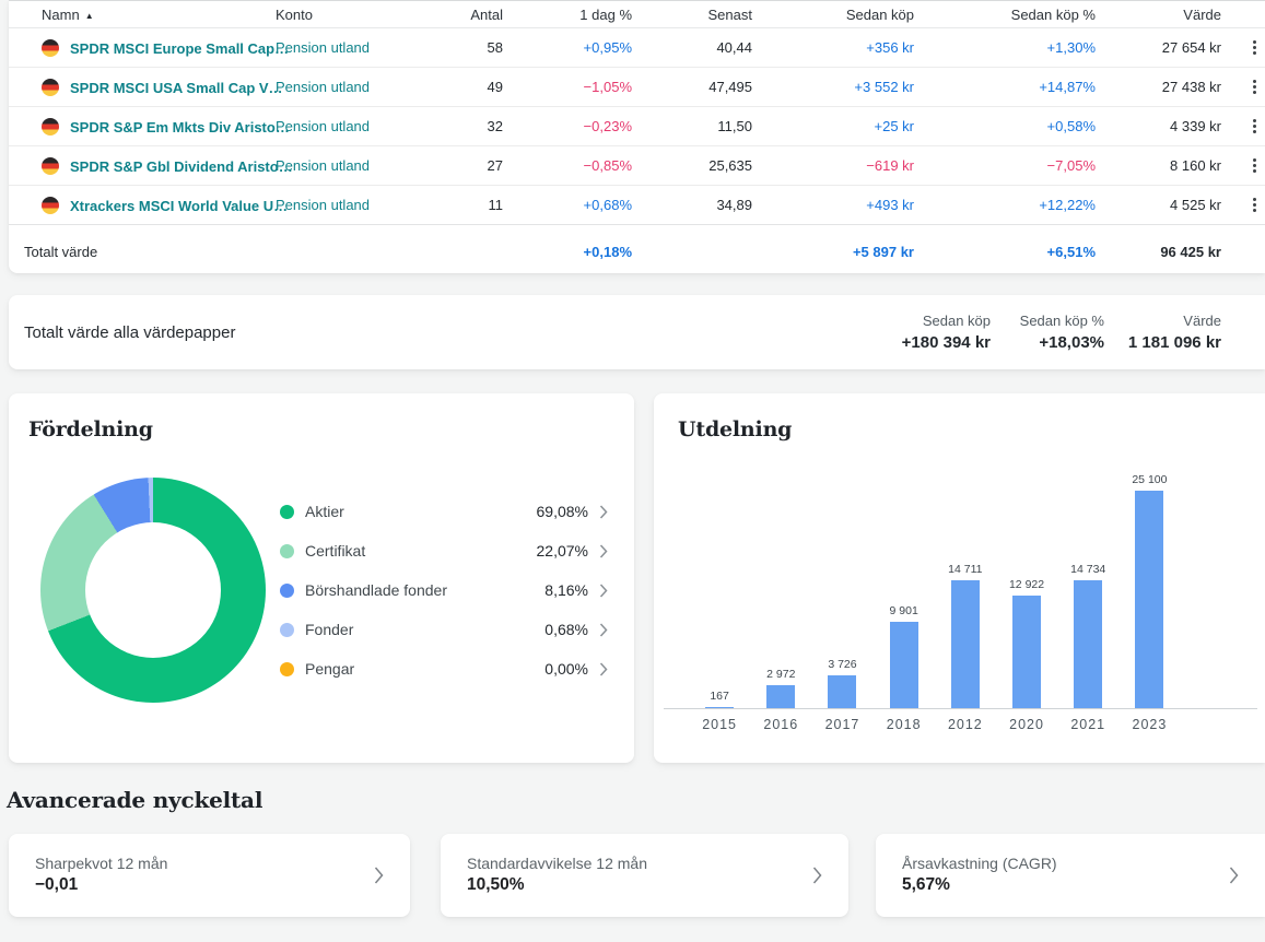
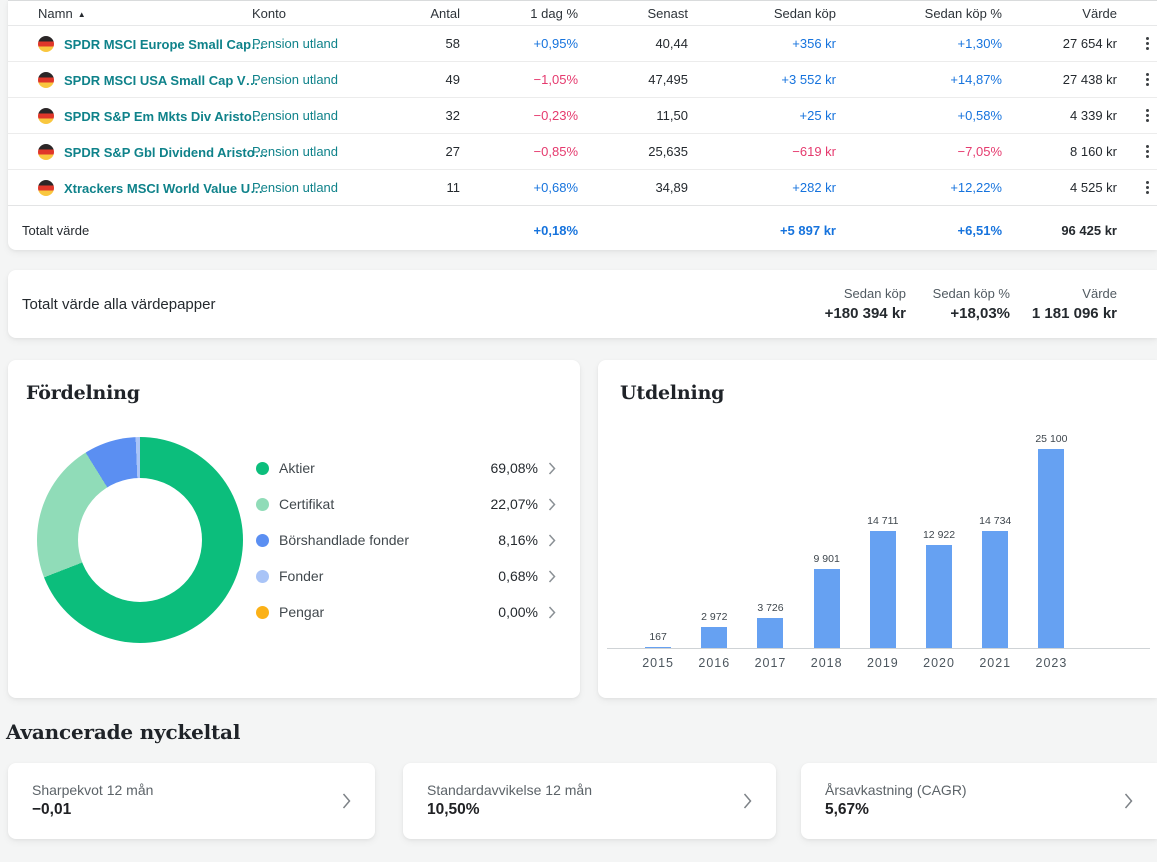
  Namn ▲	Konto	Antal	1 dag %	Senast	Sedan köp	Sedan köp %	Värde
  SPDR MSCI Europe Small Cap…	Pension utland	58	+0,95%	40,44	+356 kr	+1,30%	27 654 kr
  SPDR MSCI USA Small Cap V…	Pension utland	49	−1,05%	47,495	+3 552 kr	+14,87%	27 438 kr
  SPDR S&P Em Mkts Div Aristo…	Pension utland	32	−0,23%	11,50	+25 kr	+0,58%	4 339 kr
  SPDR S&P Gbl Dividend Aristo…	Pension utland	27	−0,85%	25,635	−619 kr	−7,05%	8 160 kr
- Xtrackers MSCI World Value U…	Pension utland	11	+0,68%	34,89	+493 kr	+12,22%	4 525 kr
+ Xtrackers MSCI World Value U…	Pension utland	11	+0,68%	34,89	+282 kr	+12,22%	4 525 kr
  Totalt värde			+0,18%		+5 897 kr	+6,51%	96 425 kr
  Totalt värde alla värdepapper
  Sedan köp
  +180 394 kr
  Sedan köp %
  +18,03%
  Värde
  1 181 096 kr
  Fördelning
  Aktier
  69,08%
  Certifikat
  22,07%
  Börshandlade fonder
  8,16%
  Fonder
  0,68%
  Pengar
  0,00%
  Utdelning
  167
  2015
  2 972
  2016
  3 726
  2017
  9 901
  2018
  14 711
- 2012
+ 2019
  12 922
  2020
  14 734
  2021
  25 100
  2023
  Avancerade nyckeltal
  Sharpekvot 12 mån
  −0,01
  Standardavvikelse 12 mån
  10,50%
  Årsavkastning (CAGR)
  5,67%
